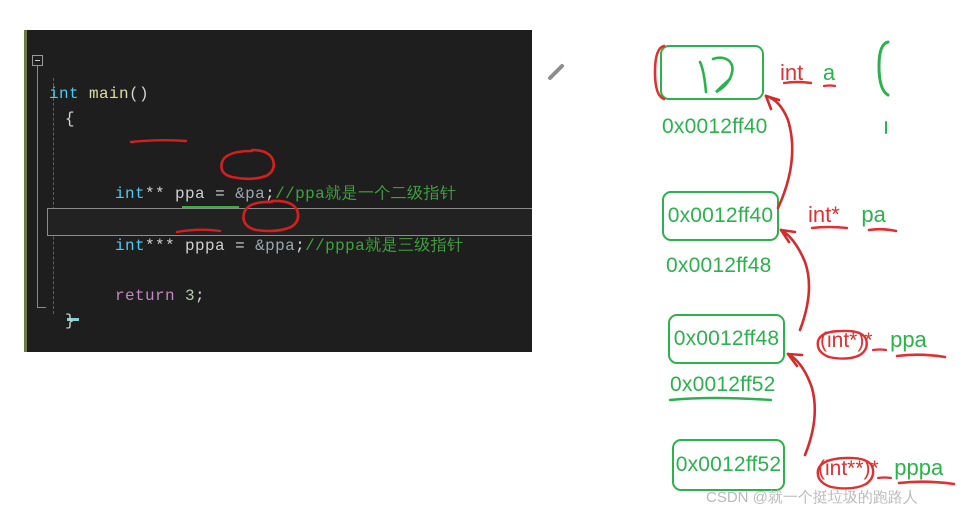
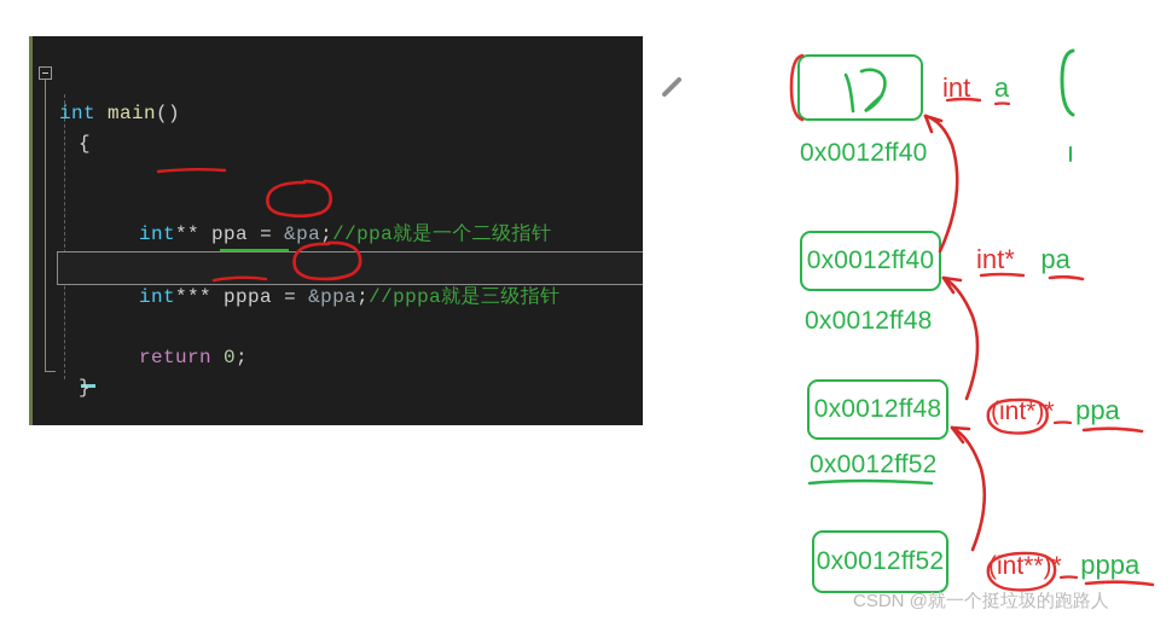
  int main()
  {
  int** ppa = &pa;//ppa就是一个二级指针
  int*** pppa = &ppa;//pppa就是三级指针
- return 3;
+ return 0;
  }
  0x0012ff40
  0x0012ff48
  0x0012ff52
  0x0012ff40
  0x0012ff48
  0x0012ff52
  int a
  int* pa
  (int*)* ppa
  (int**)* pppa
  CSDN @就一个挺垃圾的跑路人
